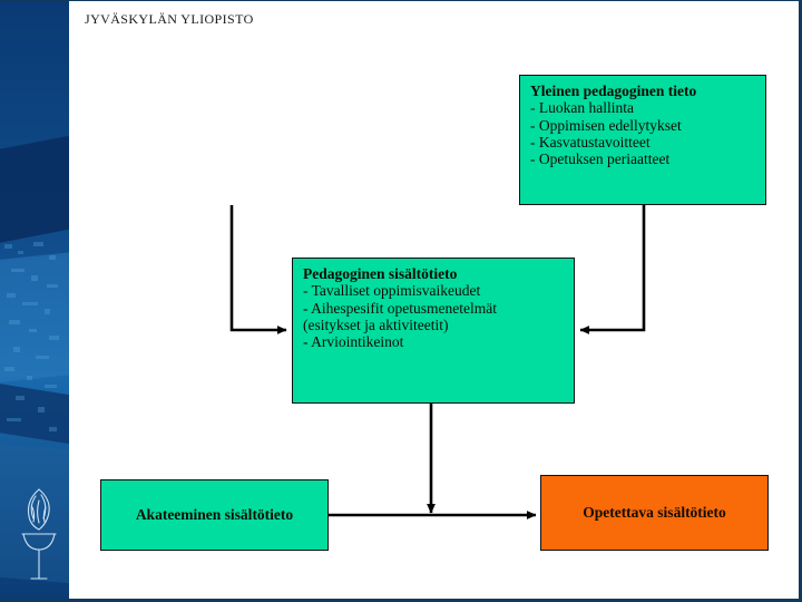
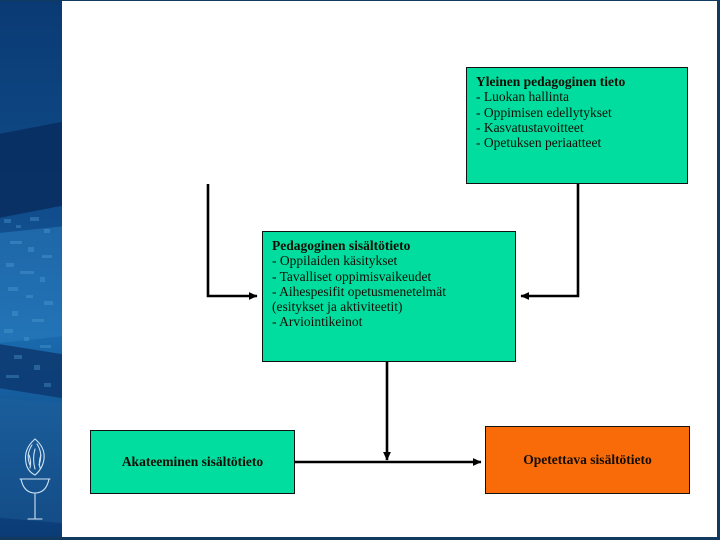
- JYVÄSKYLÄN YLIOPISTO
  Yleinen pedagoginen tieto
  - Luokan hallinta
  - Oppimisen edellytykset
  - Kasvatustavoitteet
  - Opetuksen periaatteet
  Pedagoginen sisältötieto
+ - Oppilaiden käsitykset
  - Tavalliset oppimisvaikeudet
  - Aihespesifit opetusmenetelmät
  (esitykset ja aktiviteetit)
  - Arviointikeinot
  Akateeminen sisältötieto
  Opetettava sisältötieto
